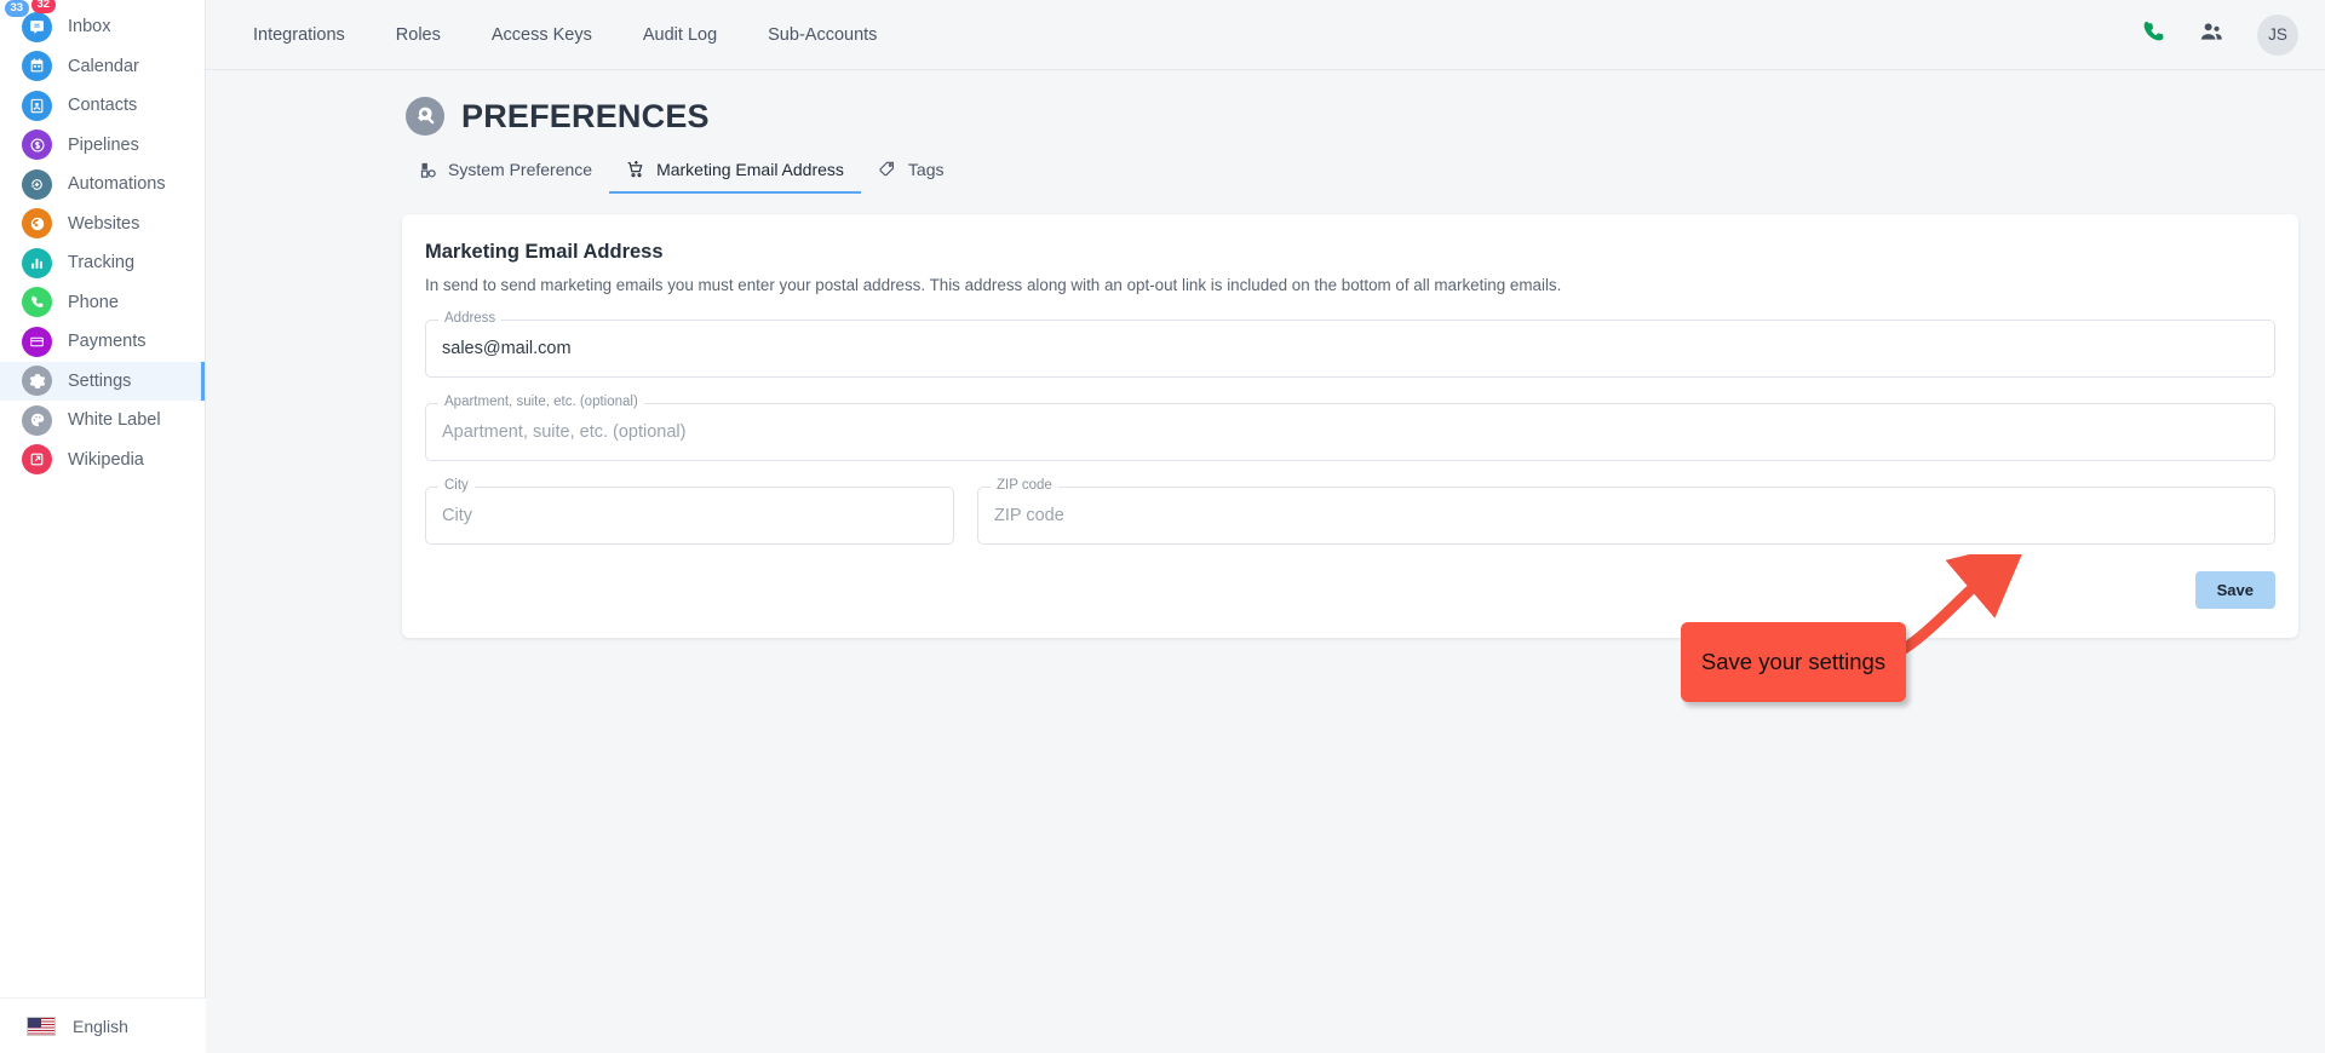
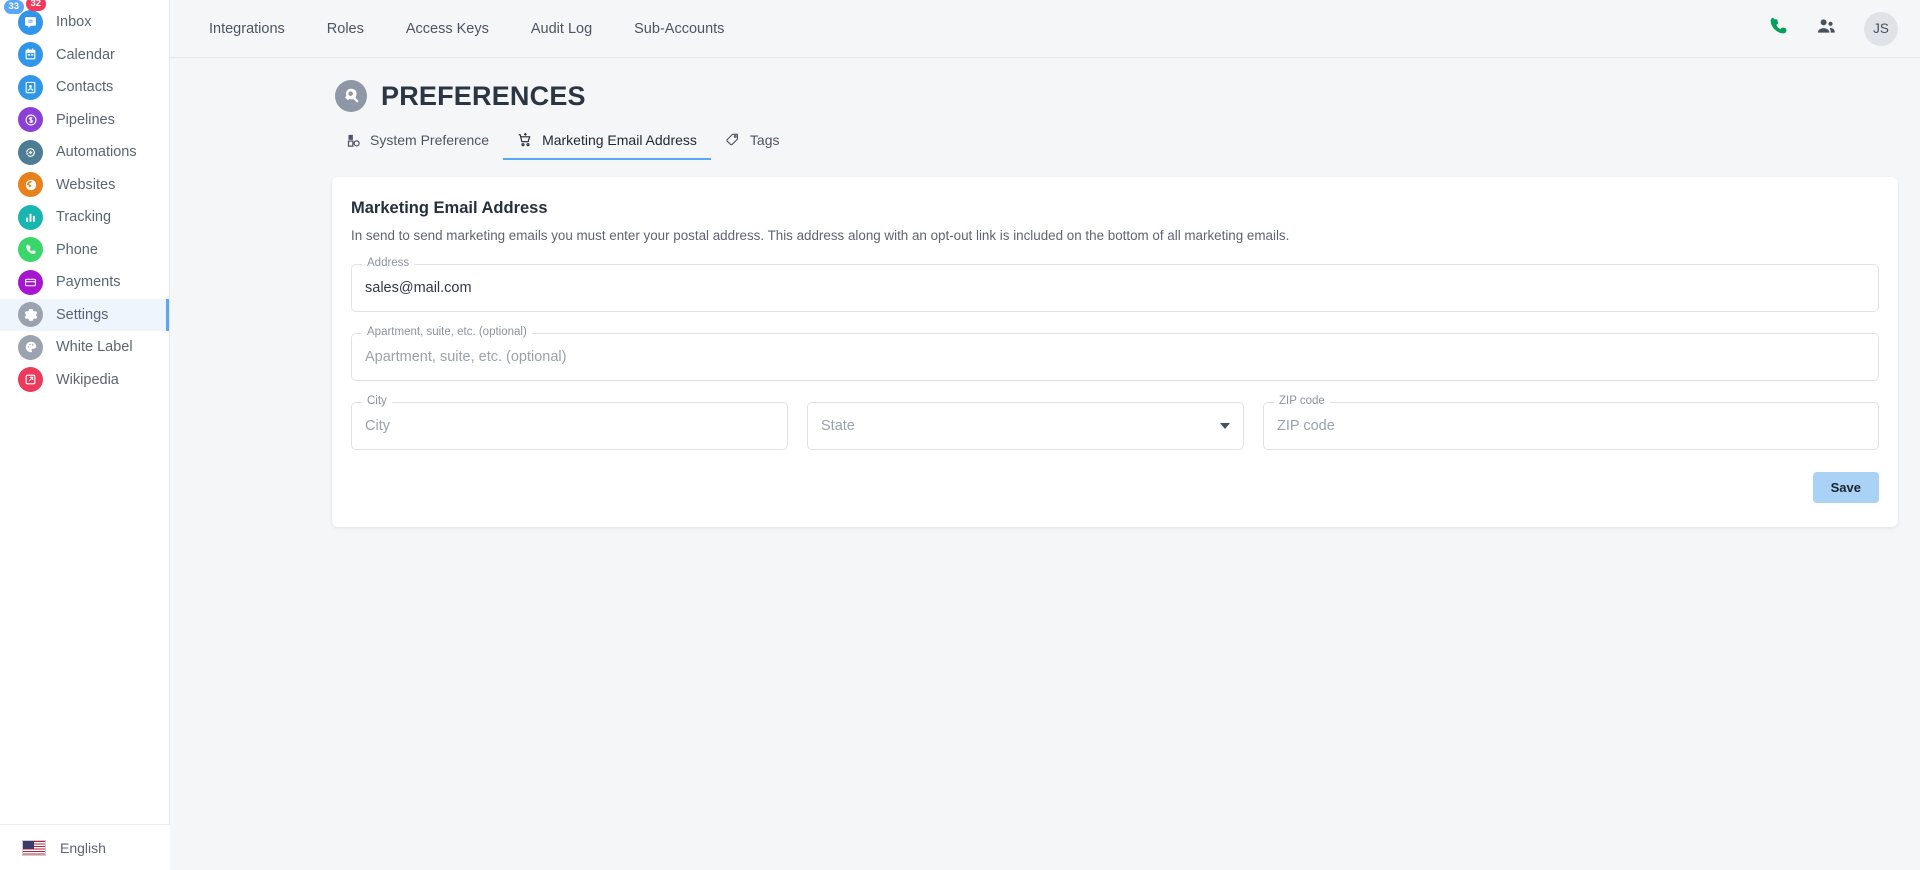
  33
  32
  Inbox
  Calendar
  Contacts
  Pipelines
  Automations
  Websites
  Tracking
  Phone
  Payments
  Settings
  White Label
  Wikipedia
  English
  Integrations
  Roles
  Access Keys
  Audit Log
  Sub-Accounts
  JS
  PREFERENCES
  System Preference
  Marketing Email Address
  Tags
  Marketing Email Address
  In send to send marketing emails you must enter your postal address. This address along with an opt-out link is included on the bottom of all marketing emails.
  Address
  sales@mail.com
  Apartment, suite, etc. (optional)
  Apartment, suite, etc. (optional)
  City
  City
+ State
  ZIP code
  ZIP code
  Save
- Save your settings
